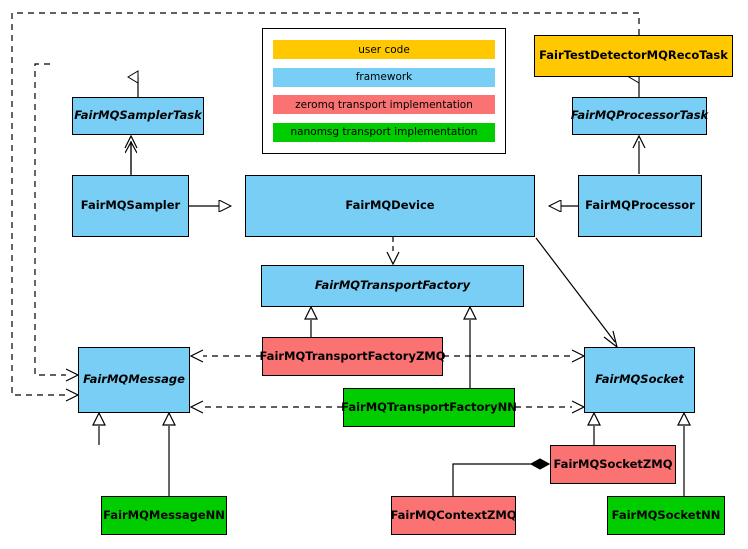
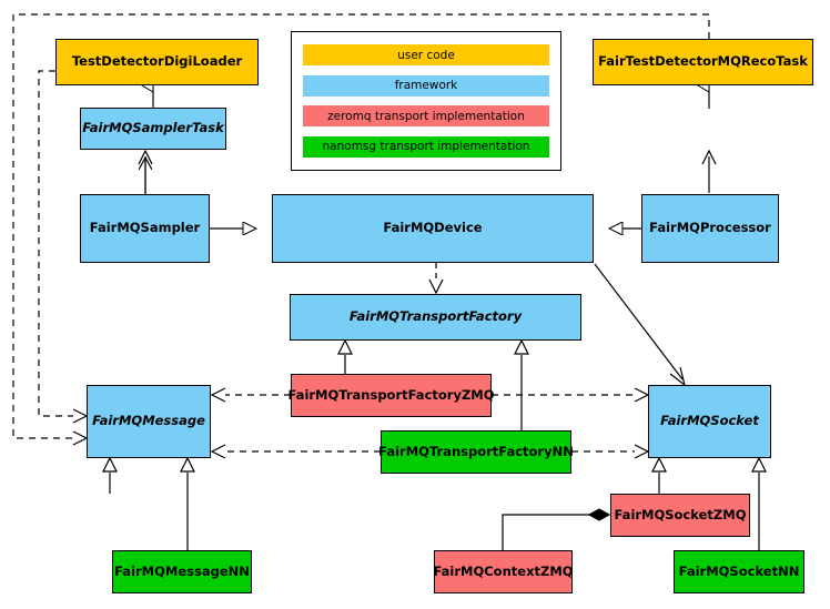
+ TestDetectorDigiLoader
  FairTestDetectorMQRecoTask
  FairMQSamplerTask
- FairMQProcessorTask
  FairMQSampler
  FairMQDevice
  FairMQProcessor
  FairMQTransportFactory
  FairMQTransportFactoryZMQ
  FairMQTransportFactoryNN
  FairMQMessage
  FairMQSocket
  FairMQMessageNN
  FairMQSocketZMQ
  FairMQSocketNN
  FairMQContextZMQ
  user code
  framework
  zeromq transport implementation
  nanomsg transport implementation
